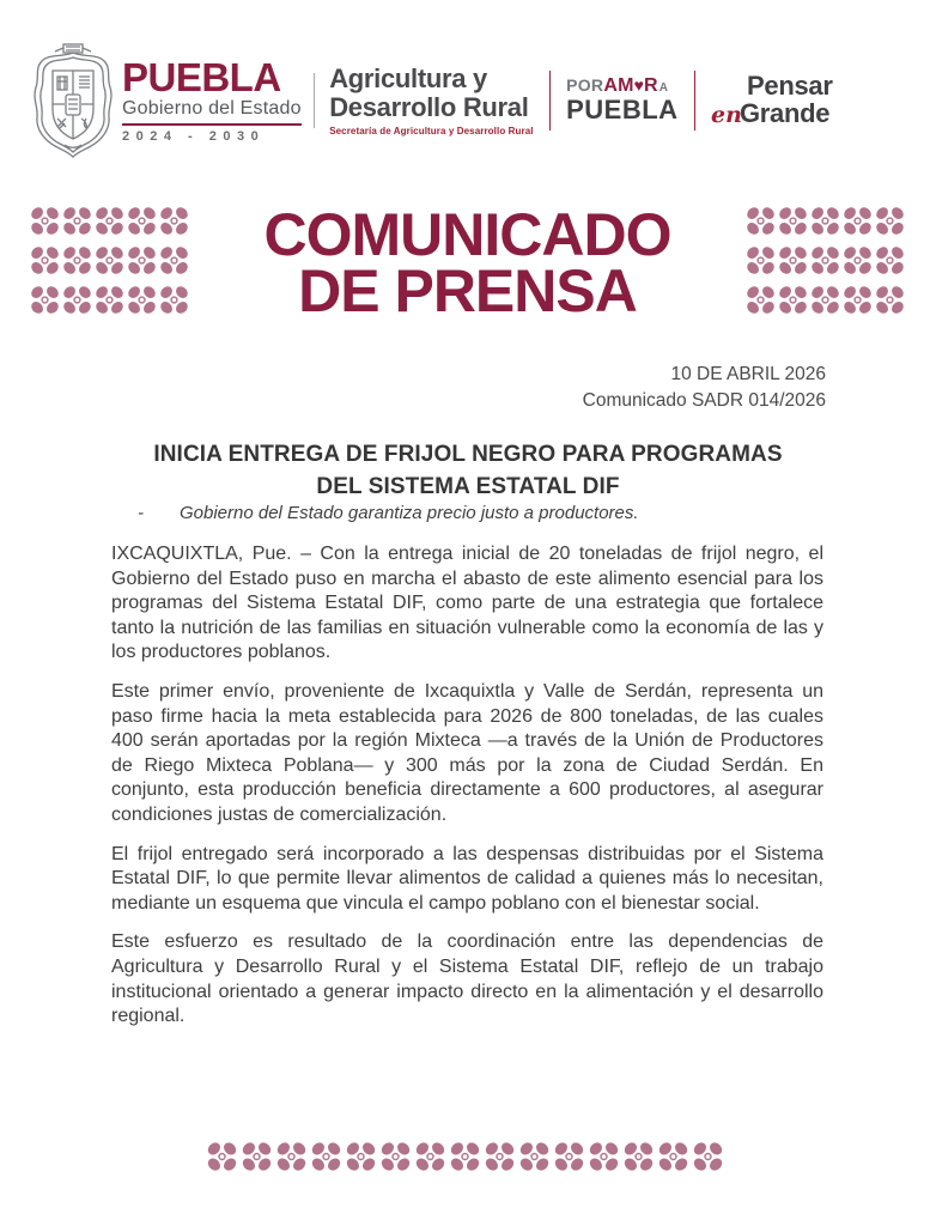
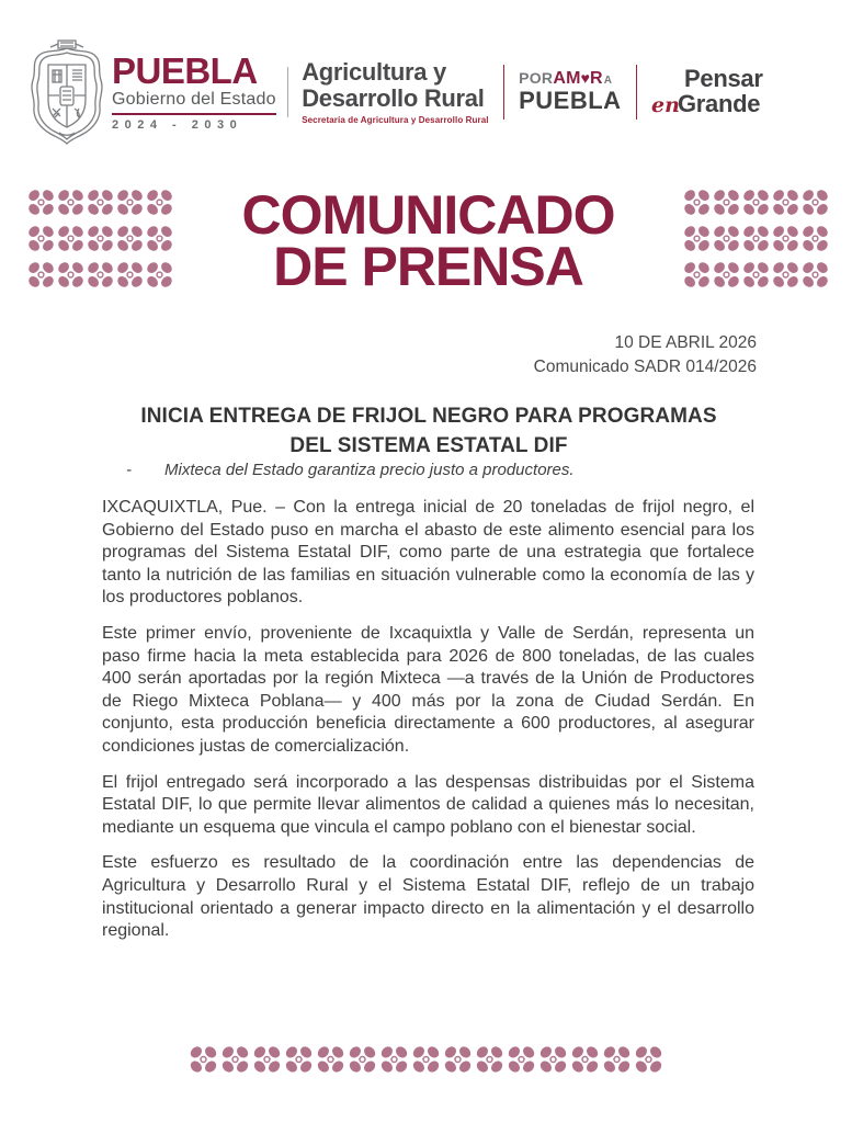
  PUEBLA
  Gobierno del Estado
  2024 - 2030
  Agricultura y
  Desarrollo Rural
  Secretaría de Agricultura y Desarrollo Rural
  PORAM♥RA
  PUEBLA
  Pensar
  enGrande
  COMUNICADO
  DE PRENSA
  10 DE ABRIL 2026
  Comunicado SADR 014/2026
  INICIA ENTREGA DE FRIJOL NEGRO PARA PROGRAMAS
  DEL SISTEMA ESTATAL DIF
  -
- Gobierno del Estado garantiza precio justo a productores.
+ Mixteca del Estado garantiza precio justo a productores.
  IXCAQUIXTLA, Pue. – Con la entrega inicial de 20 toneladas de frijol negro, el Gobierno del Estado puso en marcha el abasto de este alimento esencial para los programas del Sistema Estatal DIF, como parte de una estrategia que fortalece tanto la nutrición de las familias en situación vulnerable como la economía de las y los productores poblanos.
- Este primer envío, proveniente de Ixcaquixtla y Valle de Serdán, representa un paso firme hacia la meta establecida para 2026 de 800 toneladas, de las cuales 400 serán aportadas por la región Mixteca —a través de la Unión de Productores de Riego Mixteca Poblana— y 300 más por la zona de Ciudad Serdán. En conjunto, esta producción beneficia directamente a 600 productores, al asegurar condiciones justas de comercialización.
+ Este primer envío, proveniente de Ixcaquixtla y Valle de Serdán, representa un paso firme hacia la meta establecida para 2026 de 800 toneladas, de las cuales 400 serán aportadas por la región Mixteca —a través de la Unión de Productores de Riego Mixteca Poblana— y 400 más por la zona de Ciudad Serdán. En conjunto, esta producción beneficia directamente a 600 productores, al asegurar condiciones justas de comercialización.
  El frijol entregado será incorporado a las despensas distribuidas por el Sistema Estatal DIF, lo que permite llevar alimentos de calidad a quienes más lo necesitan, mediante un esquema que vincula el campo poblano con el bienestar social.
  Este esfuerzo es resultado de la coordinación entre las dependencias de Agricultura y Desarrollo Rural y el Sistema Estatal DIF, reflejo de un trabajo institucional orientado a generar impacto directo en la alimentación y el desarrollo regional.
